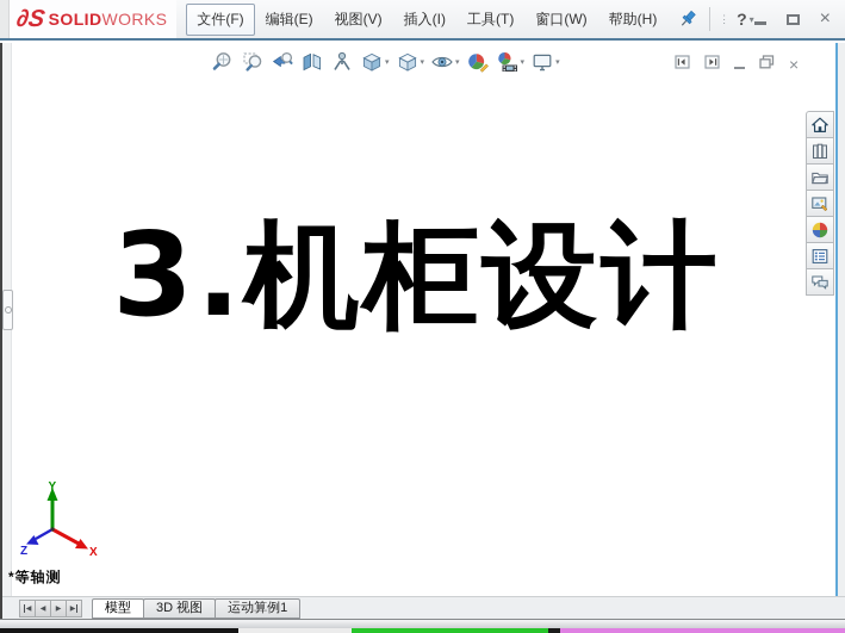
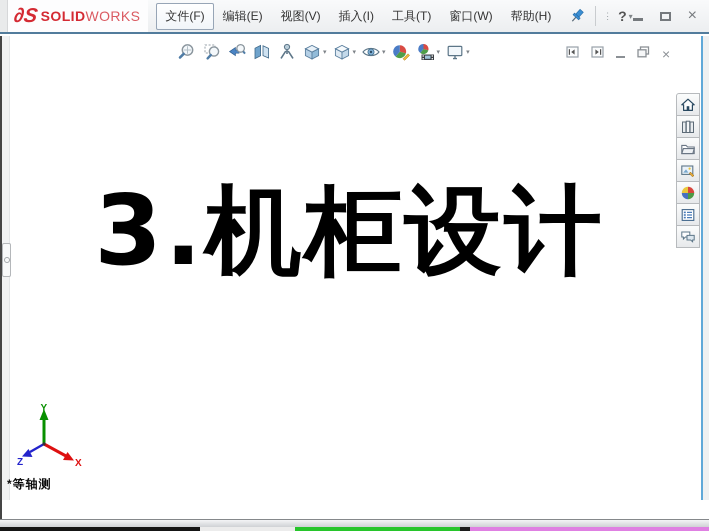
  SOLID
  WORKS
  文件(F)
  编辑(E)
  视图(V)
  插入(I)
  工具(T)
  窗口(W)
  帮助(H)
  ⋮
  ?
  ▾
  ×
  ×
  3.机柜设计
  Y
  X
  Z
  *等轴测
- 模型
- 3D 视图
- 运动算例1
